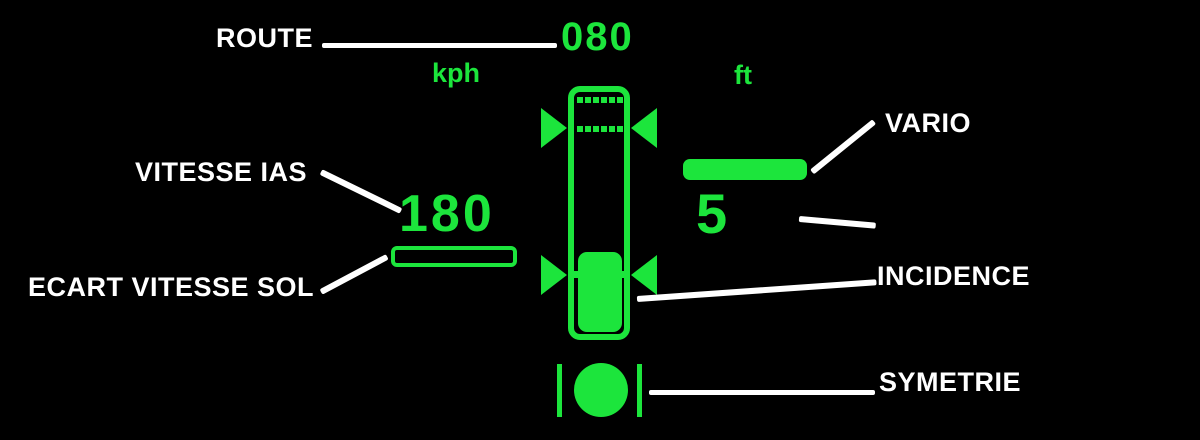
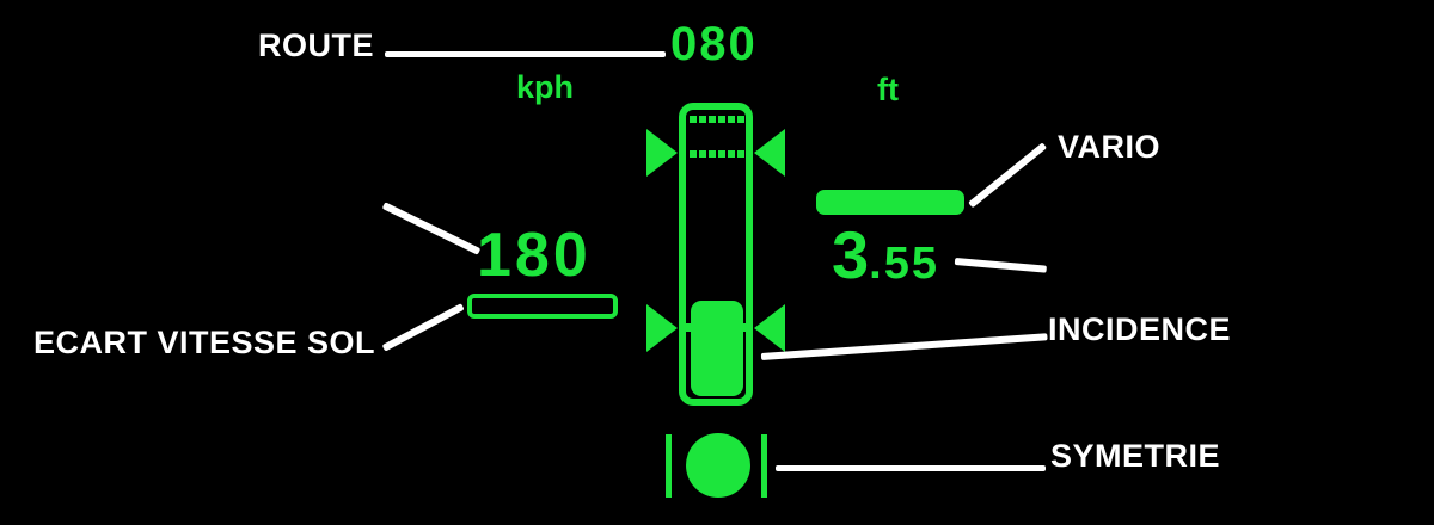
  ROUTE
  080
  kph
  ft
- VITESSE IAS
  180
  ECART VITESSE SOL
  VARIO
- 5
+ 3
+ .55
  INCIDENCE
  SYMETRIE
